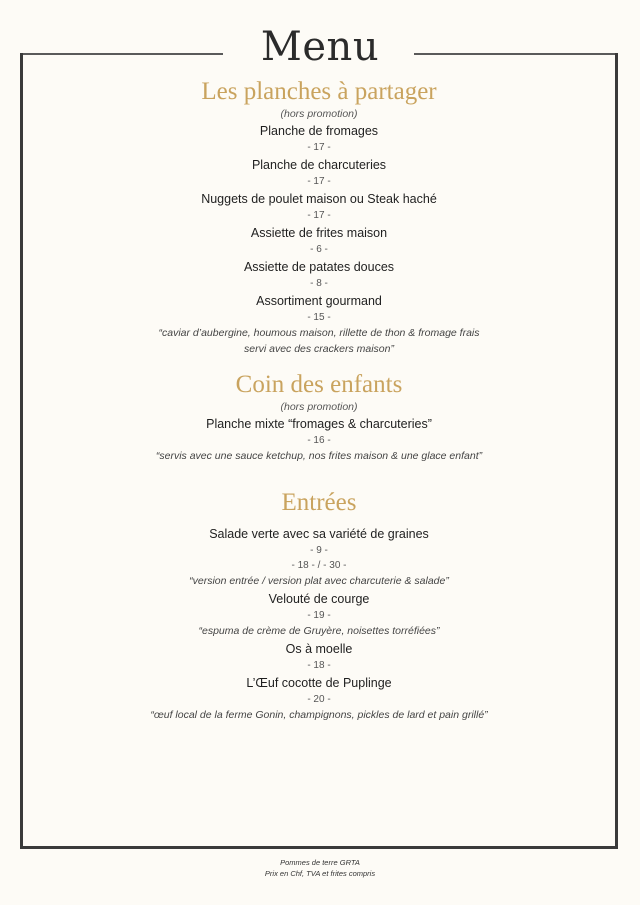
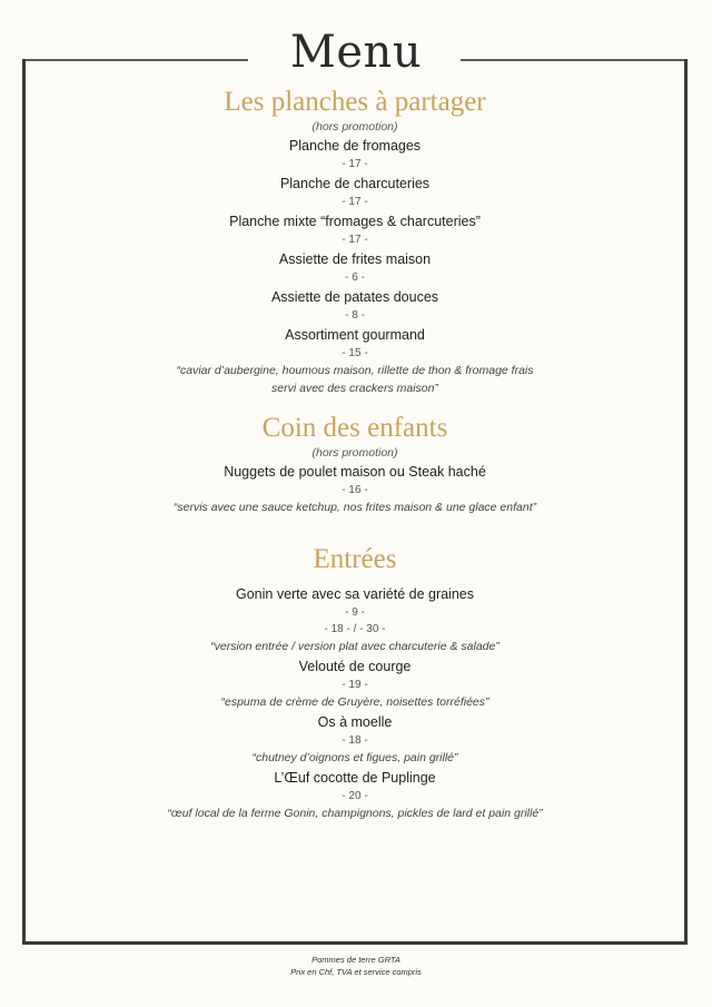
  Menu
  Les planches à partager
  (hors promotion)
  Planche de fromages
  - 17 -
  Planche de charcuteries
  - 17 -
- Nuggets de poulet maison ou Steak haché
+ Planche mixte “fromages & charcuteries”
  - 17 -
  Assiette de frites maison
  - 6 -
  Assiette de patates douces
  - 8 -
  Assortiment gourmand
  - 15 -
  “caviar d’aubergine, houmous maison, rillette de thon & fromage frais
  servi avec des crackers maison”
  Coin des enfants
  (hors promotion)
- Planche mixte “fromages & charcuteries”
+ Nuggets de poulet maison ou Steak haché
  - 16 -
  “servis avec une sauce ketchup, nos frites maison & une glace enfant”
  Entrées
- Salade verte avec sa variété de graines
+ Gonin verte avec sa variété de graines
  - 9 -
  - 18 - / - 30 -
  “version entrée / version plat avec charcuterie & salade”
  Velouté de courge
  - 19 -
  “espuma de crème de Gruyère, noisettes torréfiées”
  Os à moelle
  - 18 -
+ “chutney d’oignons et figues, pain grillé”
  L’Œuf cocotte de Puplinge
  - 20 -
  “œuf local de la ferme Gonin, champignons, pickles de lard et pain grillé”
  Pommes de terre GRTA
- Prix en Chf, TVA et frites compris
+ Prix en Chf, TVA et service compris
